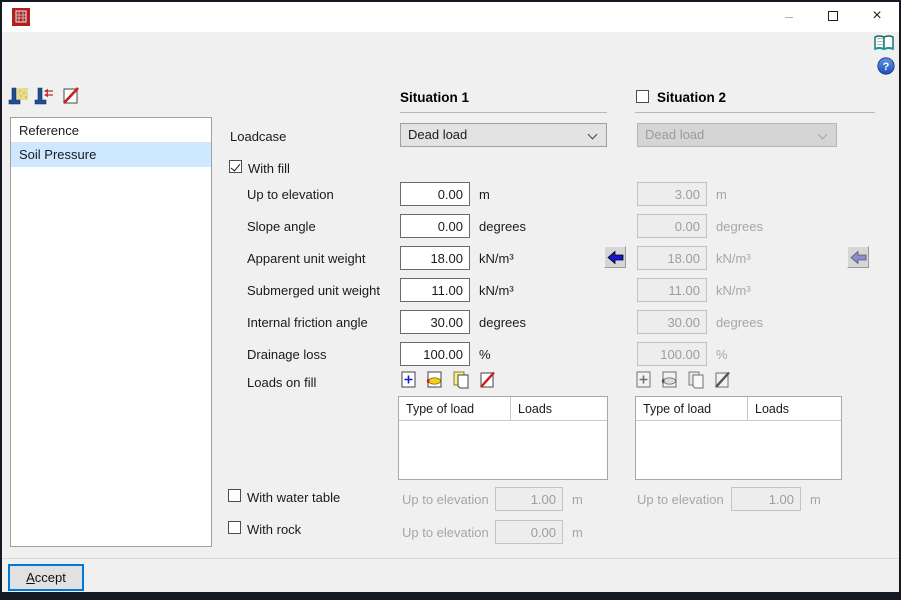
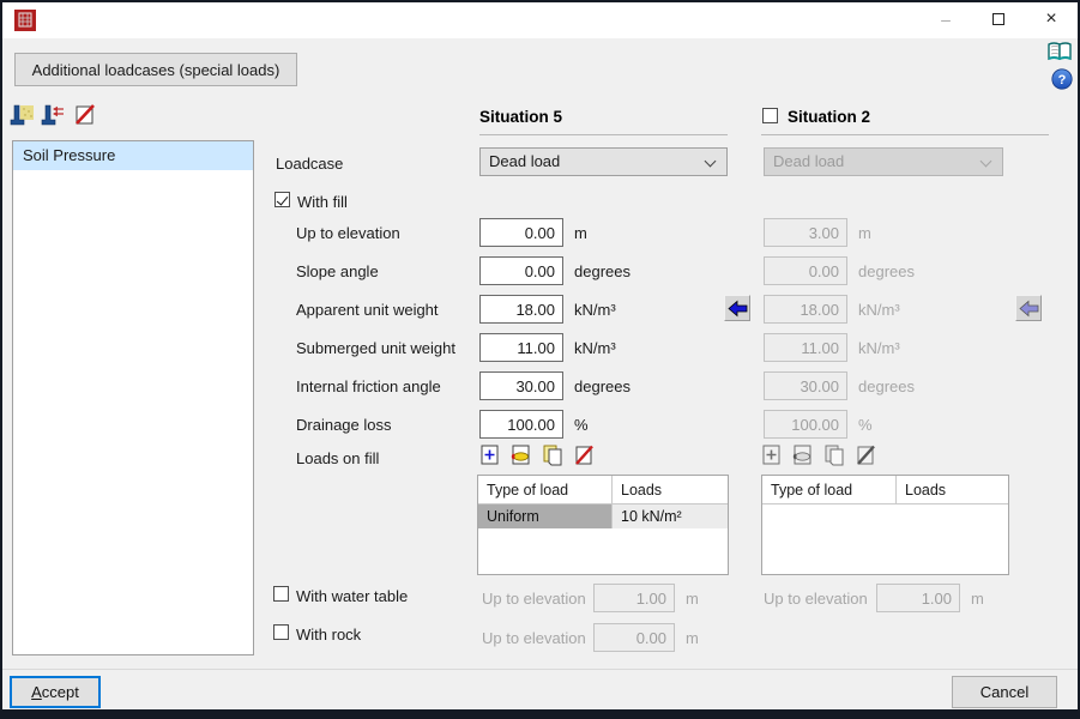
  –
  ×
+ Additional loadcases (special loads)
  ?
- Reference
  Soil Pressure
- Situation 1
+ Situation 5
  Situation 2
  Loadcase
  Dead load
  Dead load
  With fill
  Up to elevation
  0.00
  m
  3.00
  m
  Slope angle
  0.00
  degrees
  0.00
  degrees
  Apparent unit weight
  18.00
  kN/m³
  18.00
  kN/m³
  Submerged unit weight
  11.00
  kN/m³
  11.00
  kN/m³
  Internal friction angle
  30.00
  degrees
  30.00
  degrees
  Drainage loss
  100.00
  %
  100.00
  %
  Loads on fill
  Type of load
  Loads
+ Uniform
+ 10 kN/m²
  Type of load
  Loads
  With water table
  Up to elevation
  1.00
  m
  Up to elevation
  1.00
  m
  With rock
  Up to elevation
  0.00
  m
  Accept
+ Cancel
